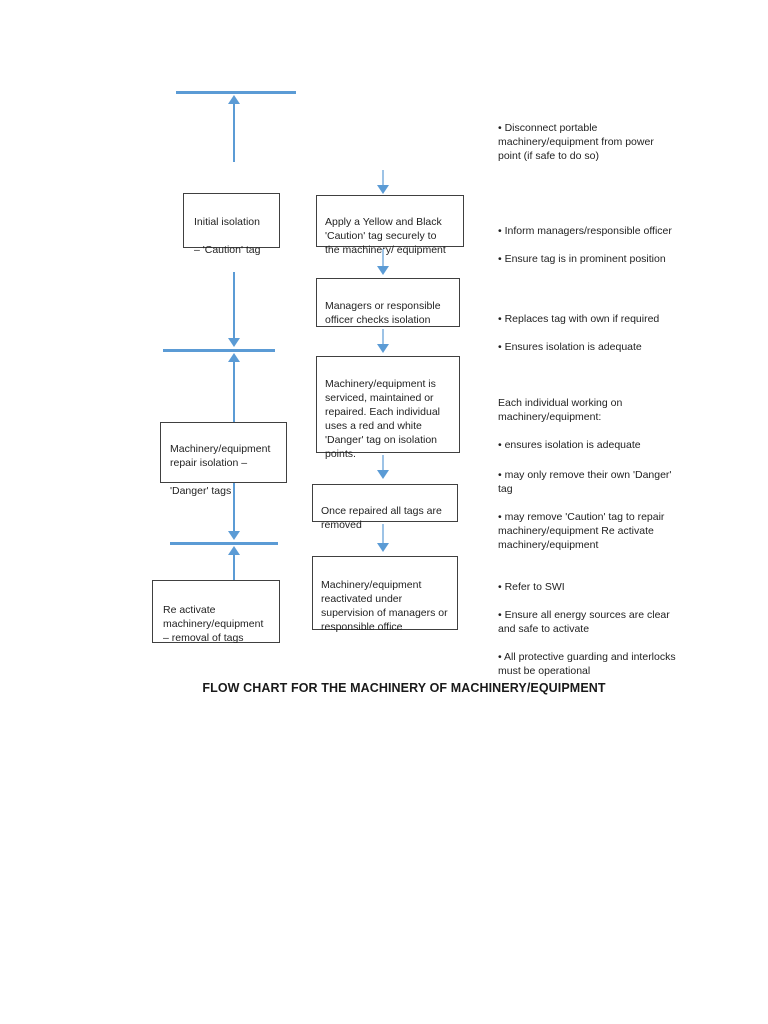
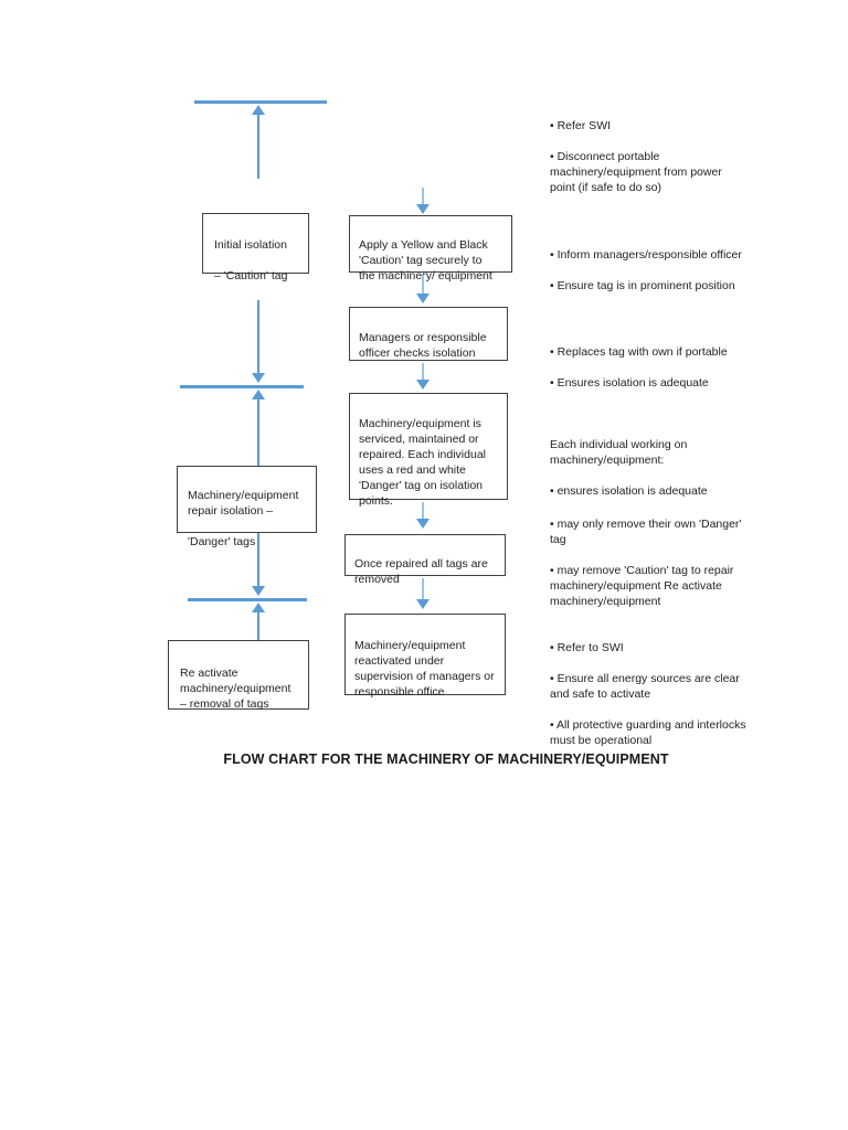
  Initial isolation
  – 'Caution' tag
  Machinery/equipment
  repair isolation –
  'Danger' tags
  Re activate
  machinery/equipment
  – removal of tags
  Apply a Yellow and Black
  'Caution' tag securely to
  the machiney/ equipment
  Managers or responsible
  officer checks isolation
  Machinery/equipment is
  serviced, maintained or
  repaired. Each individual
  uses a red and white
  'Danger' tag on isolation
  points.
  Once repaired all tags are
  removed
  Machinery/equipment
  reactivated under
  supervision of managers or
  responsible office
+ • Refer SWI
  • Disconnect portable
  machinery/equipment from power
  point (if safe to do so)
  • Inform managers/responsible officer
  • Ensure tag is in prominent position
- • Replaces tag with own if required
+ • Replaces tag with own if portable
  • Ensures isolation is adequate
  Each individual working on
  machinery/equipment:
  • ensures isolation is adequate
  • may only remove their own 'Danger'
  tag
  • may remove 'Caution' tag to repair
  machinery/equipment Re activate
  machinery/equipment
  • Refer to SWI
  • Ensure all energy sources are clear
  and safe to activate
  • All protective guarding and interlocks
  must be operational
  FLOW CHART FOR THE MACHINERY OF MACHINERY/EQUIPMENT
